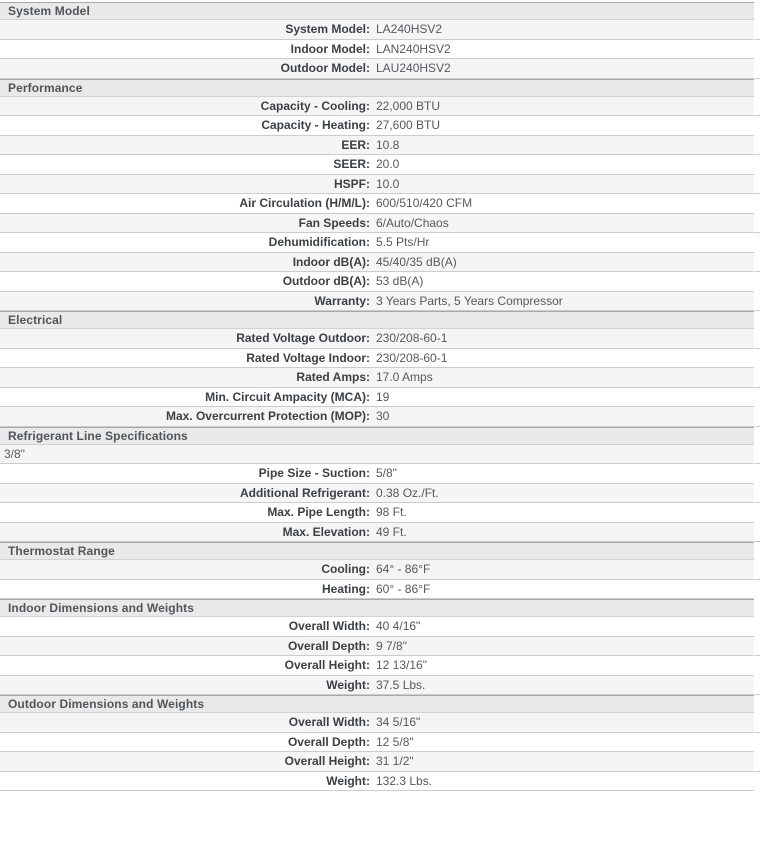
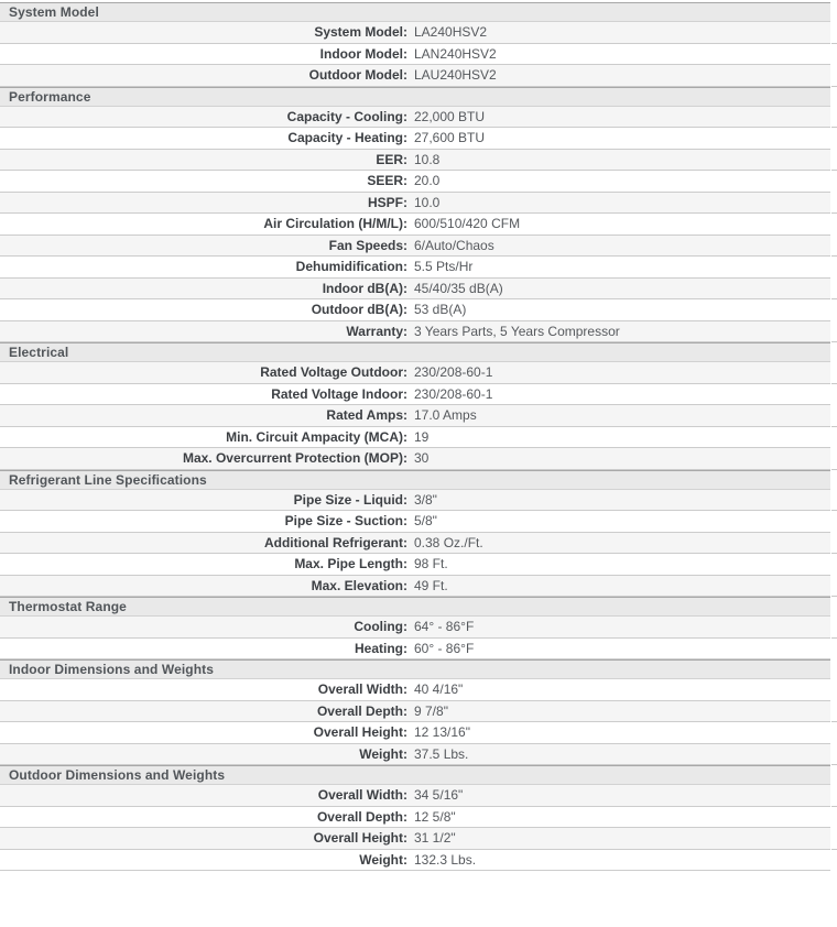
  System Model
  System Model:
  LA240HSV2
  Indoor Model:
  LAN240HSV2
  Outdoor Model:
  LAU240HSV2
  Performance
  Capacity - Cooling:
  22,000 BTU
  Capacity - Heating:
  27,600 BTU
  EER:
  10.8
  SEER:
  20.0
  HSPF:
  10.0
  Air Circulation (H/M/L):
  600/510/420 CFM
  Fan Speeds:
  6/Auto/Chaos
  Dehumidification:
  5.5 Pts/Hr
  Indoor dB(A):
  45/40/35 dB(A)
  Outdoor dB(A):
  53 dB(A)
  Warranty:
  3 Years Parts, 5 Years Compressor
  Electrical
  Rated Voltage Outdoor:
  230/208-60-1
  Rated Voltage Indoor:
  230/208-60-1
  Rated Amps:
  17.0 Amps
  Min. Circuit Ampacity (MCA):
  19
  Max. Overcurrent Protection (MOP):
  30
  Refrigerant Line Specifications
+ Pipe Size - Liquid:
  3/8"
  Pipe Size - Suction:
  5/8"
  Additional Refrigerant:
  0.38 Oz./Ft.
  Max. Pipe Length:
  98 Ft.
  Max. Elevation:
  49 Ft.
  Thermostat Range
  Cooling:
  64° - 86°F
  Heating:
  60° - 86°F
  Indoor Dimensions and Weights
  Overall Width:
  40 4/16"
  Overall Depth:
  9 7/8"
  Overall Height:
  12 13/16"
  Weight:
  37.5 Lbs.
  Outdoor Dimensions and Weights
  Overall Width:
  34 5/16"
  Overall Depth:
  12 5/8"
  Overall Height:
  31 1/2"
  Weight:
  132.3 Lbs.
